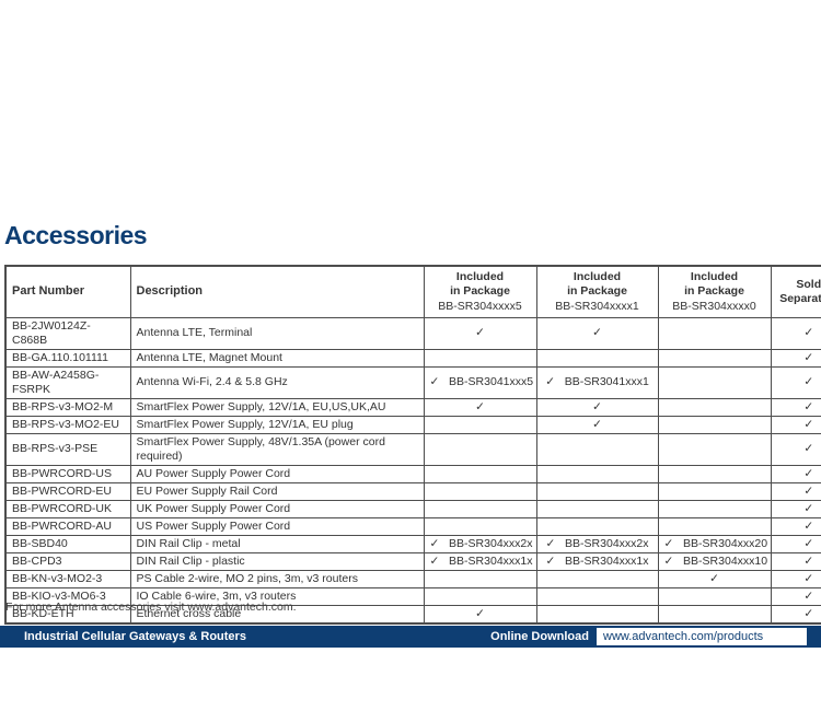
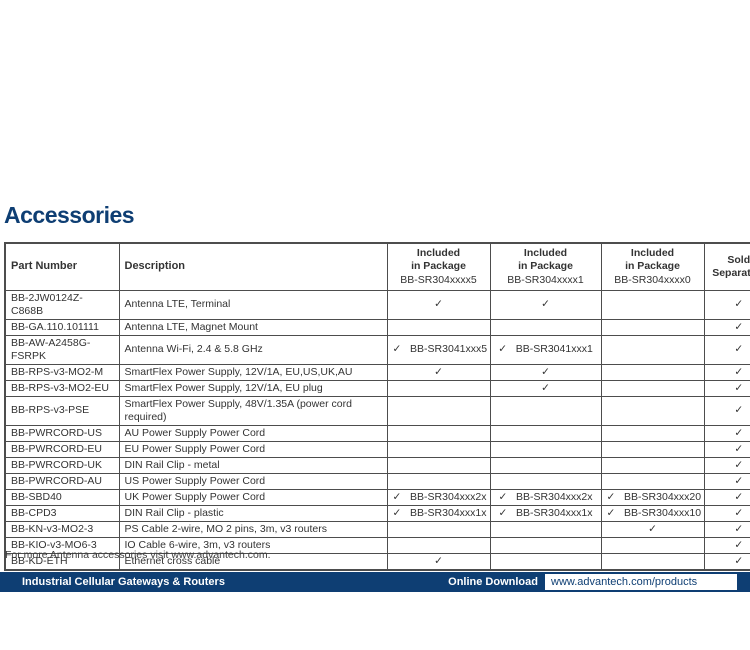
  Accessories
  Part Number	Description	Included in Package BB-SR304xxxx5	Included in Package BB-SR304xxxx1	Included in Package BB-SR304xxxx0	Sold Separat
  BB-2JW0124Z-C868B	Antenna LTE, Terminal	✓	✓		✓
  BB-GA.110.101111	Antenna LTE, Magnet Mount				✓
  BB-AW-A2458G-FSRPK	Antenna Wi-Fi, 2.4 & 5.8 GHz	✓ BB-SR3041xxx5	✓ BB-SR3041xxx1		✓
  BB-RPS-v3-MO2-M	SmartFlex Power Supply, 12V/1A, EU,US,UK,AU	✓	✓		✓
  BB-RPS-v3-MO2-EU	SmartFlex Power Supply, 12V/1A, EU plug		✓		✓
  BB-RPS-v3-PSE	SmartFlex Power Supply, 48V/1.35A (power cord required)				✓
  BB-PWRCORD-US	AU Power Supply Power Cord				✓
- BB-PWRCORD-EU	EU Power Supply Rail Cord				✓
+ BB-PWRCORD-EU	EU Power Supply Power Cord				✓
- BB-PWRCORD-UK	UK Power Supply Power Cord				✓
+ BB-PWRCORD-UK	DIN Rail Clip - metal				✓
  BB-PWRCORD-AU	US Power Supply Power Cord				✓
- BB-SBD40	DIN Rail Clip - metal	✓ BB-SR304xxx2x	✓ BB-SR304xxx2x	✓ BB-SR304xxx20	✓
+ BB-SBD40	UK Power Supply Power Cord	✓ BB-SR304xxx2x	✓ BB-SR304xxx2x	✓ BB-SR304xxx20	✓
  BB-CPD3	DIN Rail Clip - plastic	✓ BB-SR304xxx1x	✓ BB-SR304xxx1x	✓ BB-SR304xxx10	✓
  BB-KN-v3-MO2-3	PS Cable 2-wire, MO 2 pins, 3m, v3 routers			✓	✓
  BB-KIO-v3-MO6-3	IO Cable 6-wire, 3m, v3 routers				✓
  BB-KD-ETH	Ethernet cross cable	✓			✓
  For more Antenna accessories visit www.advantech.com.
  Industrial Cellular Gateways & Routers
  Online Download
  www.advantech.com/products
